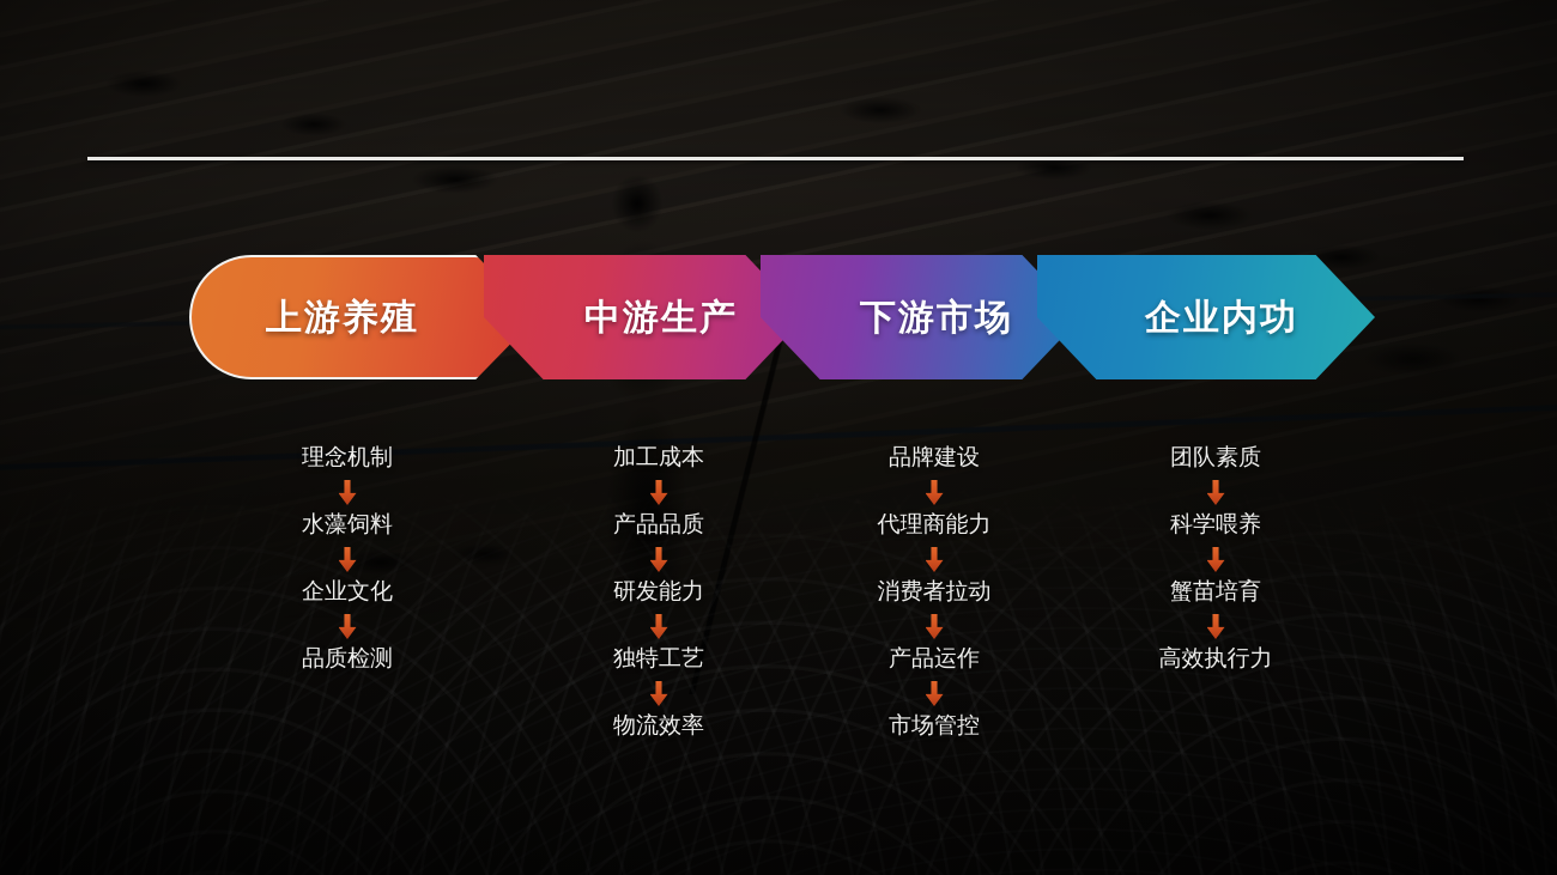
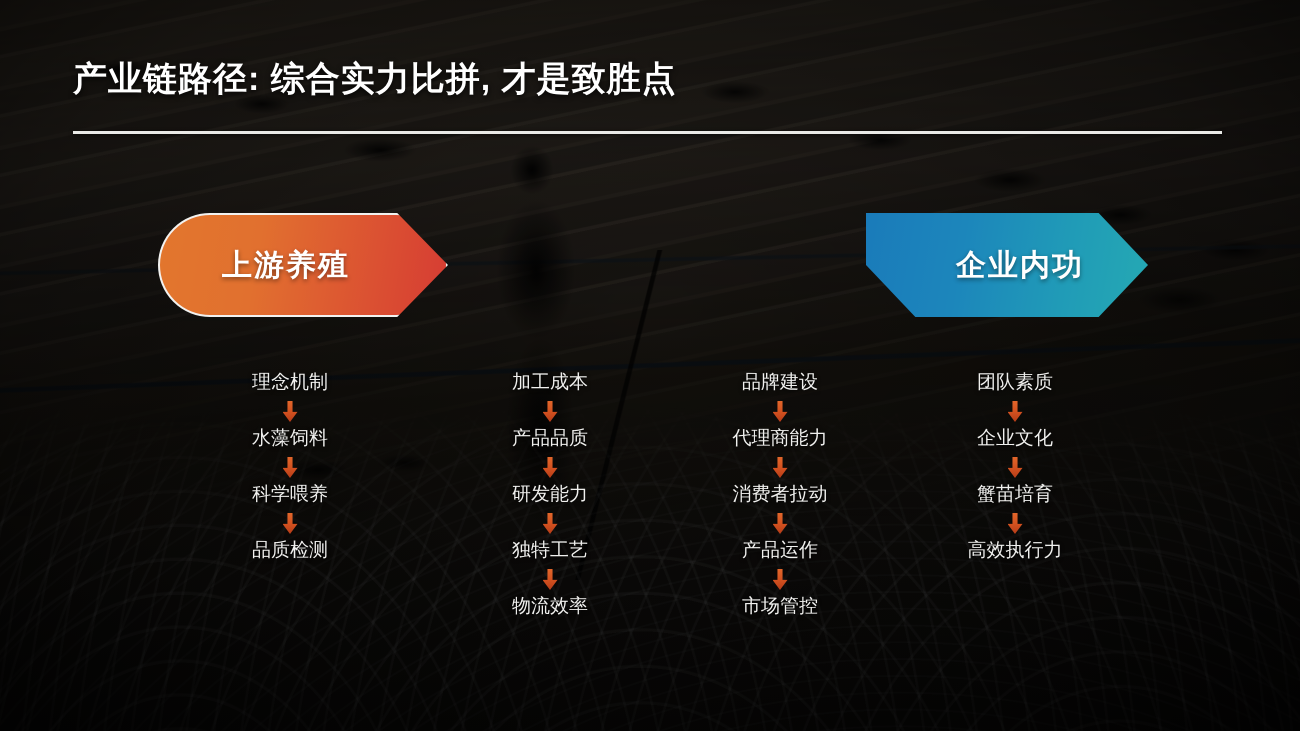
+ 产业链路径: 综合实力比拼, 才是致胜点
  上游养殖
- 中游生产
- 下游市场
  企业内功
  理念机制
  水藻饲料
- 企业文化
+ 科学喂养
  品质检测
  加工成本
  产品品质
  研发能力
  独特工艺
  物流效率
  品牌建设
  代理商能力
  消费者拉动
  产品运作
  市场管控
  团队素质
- 科学喂养
+ 企业文化
  蟹苗培育
  高效执行力
